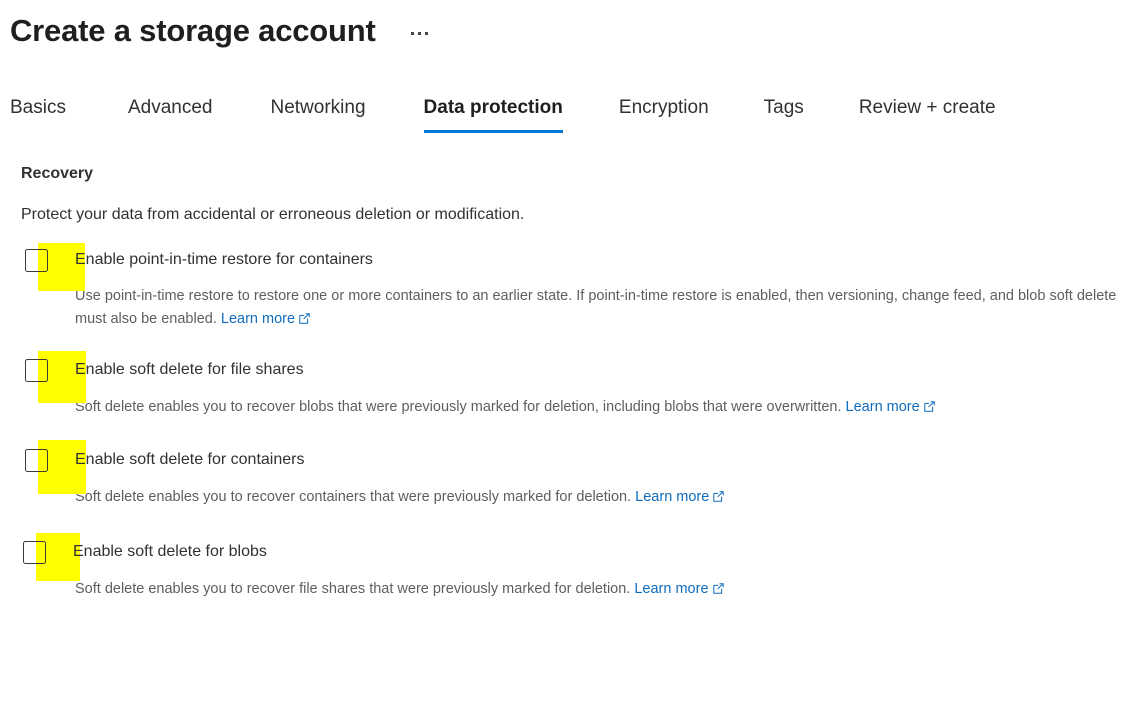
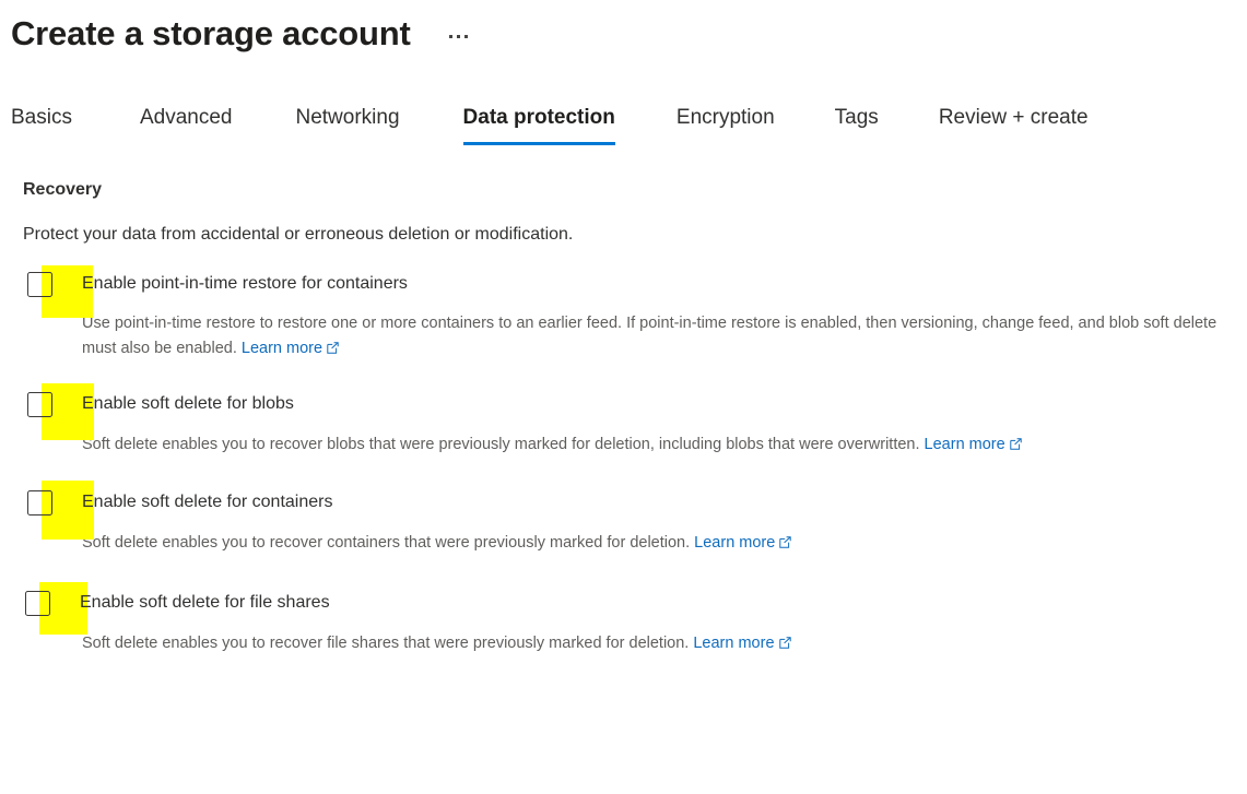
  Create a storage account
  Basics
  Advanced
  Networking
  Data protection
  Encryption
  Tags
  Review + create
  Recovery
  Protect your data from accidental or erroneous deletion or modification.
  Enable point-in-time restore for containers
- Use point-in-time restore to restore one or more containers to an earlier state. If point-in-time restore is enabled, then versioning, change feed, and blob soft delete must also be enabled. Learn more
+ Use point-in-time restore to restore one or more containers to an earlier feed. If point-in-time restore is enabled, then versioning, change feed, and blob soft delete must also be enabled. Learn more
- Enable soft delete for file shares
+ Enable soft delete for blobs
  Soft delete enables you to recover blobs that were previously marked for deletion, including blobs that were overwritten. Learn more
  Enable soft delete for containers
  Soft delete enables you to recover containers that were previously marked for deletion. Learn more
- Enable soft delete for blobs
+ Enable soft delete for file shares
  Soft delete enables you to recover file shares that were previously marked for deletion. Learn more
